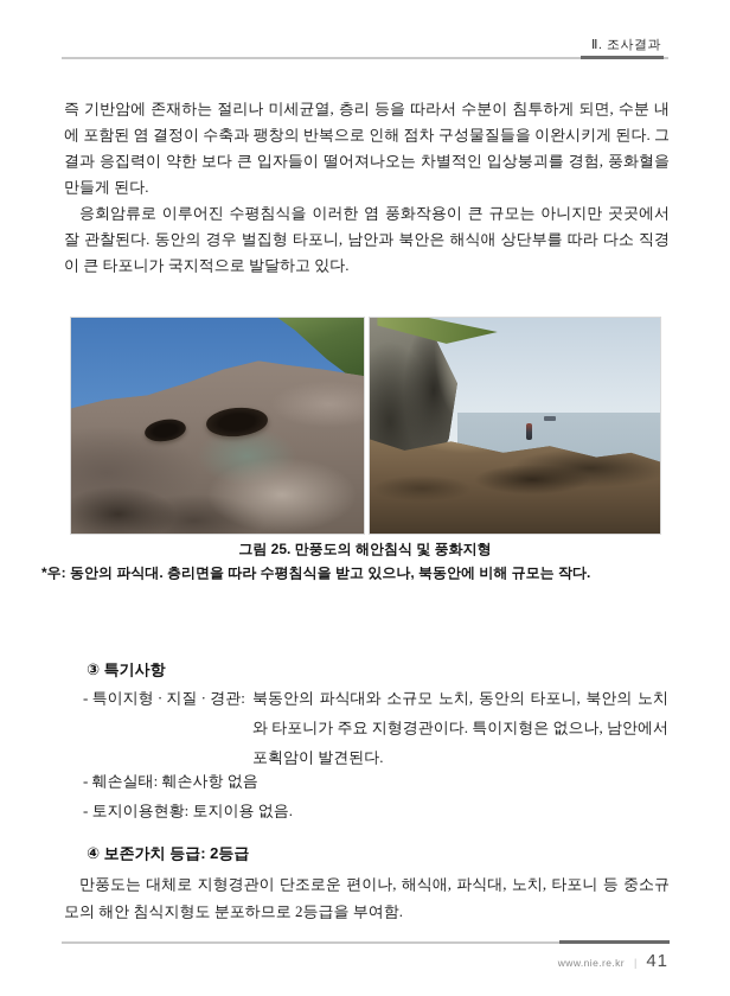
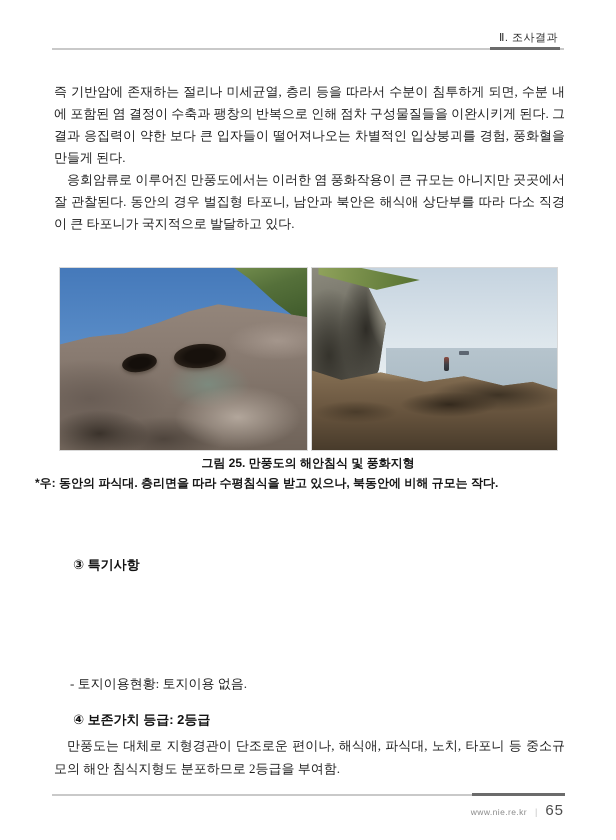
  Ⅱ. 조사결과
  즉 기반암에 존재하는 절리나 미세균열, 층리 등을 따라서 수분이 침투하게 되면, 수분 내에 포함된 염 결정이 수축과 팽창의 반복으로 인해 점차 구성물질들을 이완시키게 된다. 그 결과 응집력이 약한 보다 큰 입자들이 떨어져나오는 차별적인 입상붕괴를 경험, 풍화혈을 만들게 된다.
- 응회암류로 이루어진 수평침식을 이러한 염 풍화작용이 큰 규모는 아니지만 곳곳에서 잘 관찰된다. 동안의 경우 벌집형 타포니, 남안과 북안은 해식애 상단부를 따라 다소 직경이 큰 타포니가 국지적으로 발달하고 있다.
+ 응회암류로 이루어진 만풍도에서는 이러한 염 풍화작용이 큰 규모는 아니지만 곳곳에서 잘 관찰된다. 동안의 경우 벌집형 타포니, 남안과 북안은 해식애 상단부를 따라 다소 직경이 큰 타포니가 국지적으로 발달하고 있다.
  그림 25. 만풍도의 해안침식 및 풍화지형
  *우: 동안의 파식대. 층리면을 따라 수평침식을 받고 있으나, 북동안에 비해 규모는 작다.
  ③ 특기사항
- - 특이지형 · 지질 · 경관:
- 북동안의 파식대와 소규모 노치, 동안의 타포니, 북안의 노치와 타포니가 주요 지형경관이다. 특이지형은 없으나, 남안에서 포획암이 발견된다.
- - 훼손실태: 훼손사항 없음
  - 토지이용현황: 토지이용 없음.
  ④ 보존가치 등급: 2등급
  만풍도는 대체로 지형경관이 단조로운 편이나, 해식애, 파식대, 노치, 타포니 등 중소규모의 해안 침식지형도 분포하므로 2등급을 부여함.
  www.nie.re.kr
  |
- 41
+ 65
